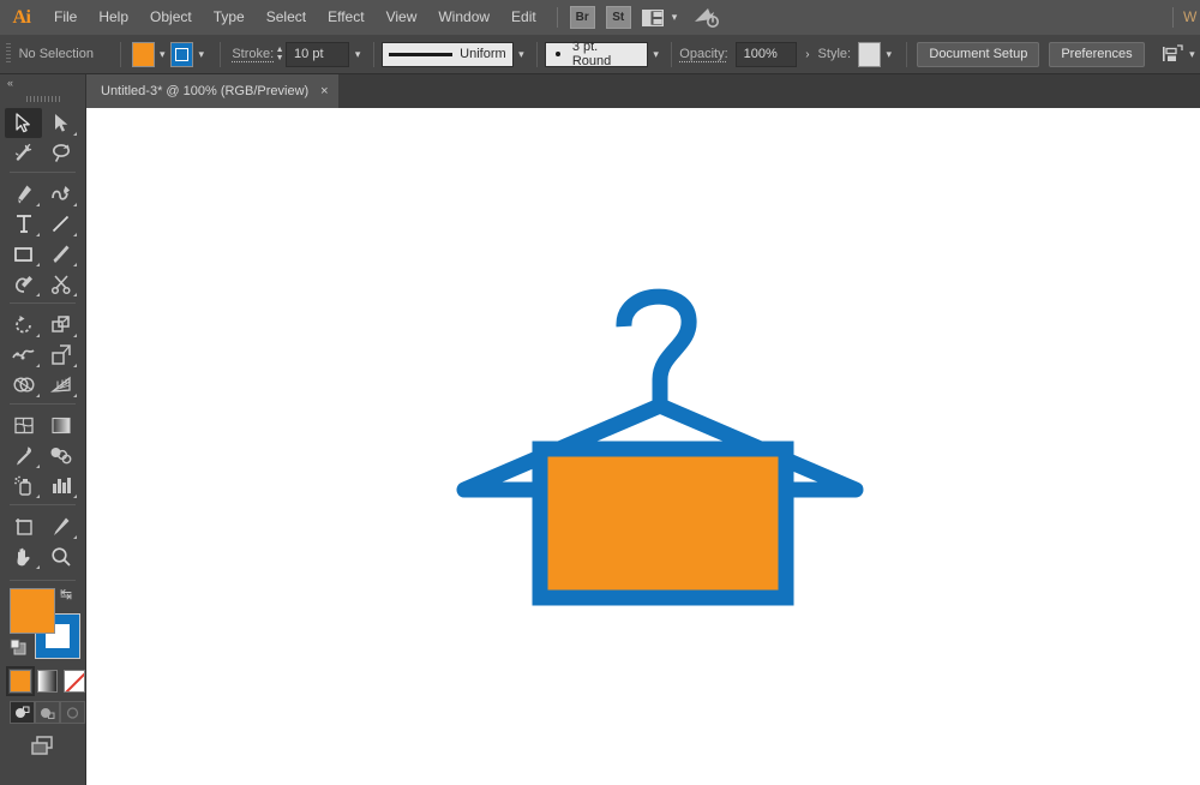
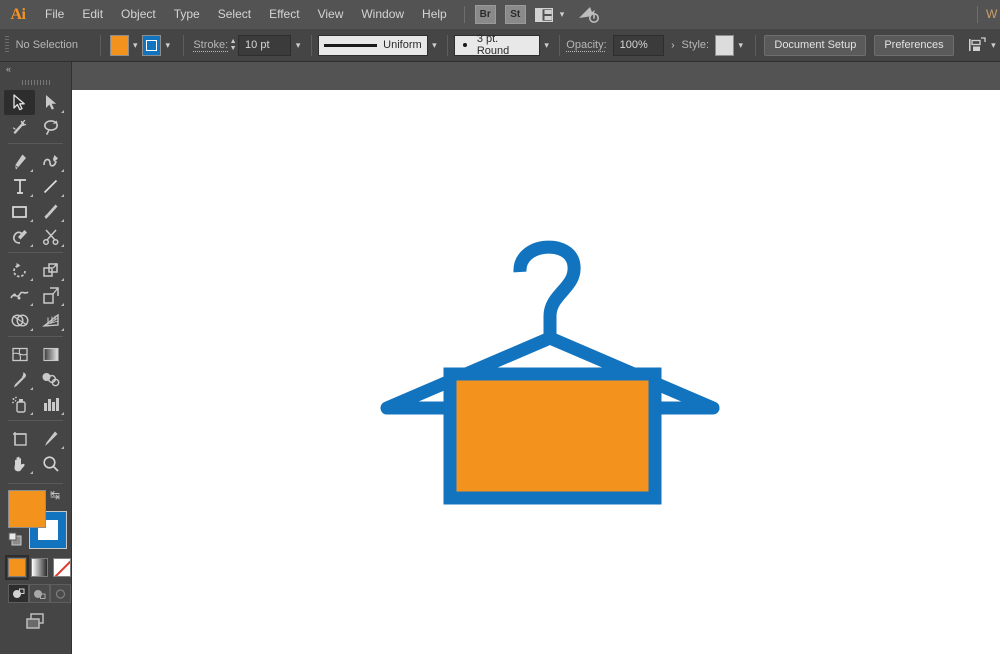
  Ai
  File
- Help
+ Edit
  Object
  Type
  Select
  Effect
  View
  Window
- Edit
+ Help
  Br
  St
  ▾
  W
  No Selection
  ▾
  ▾
  Stroke:
  10 pt
  ▾
  Uniform
  ▾
  3 pt. Round
  ▾
  Opacity:
  100%
  ›
  Style:
  ▾
  Document Setup
  Preferences
  ▾
- Untitled-3* @ 100% (RGB/Preview)
- ×
  «
  ↹
